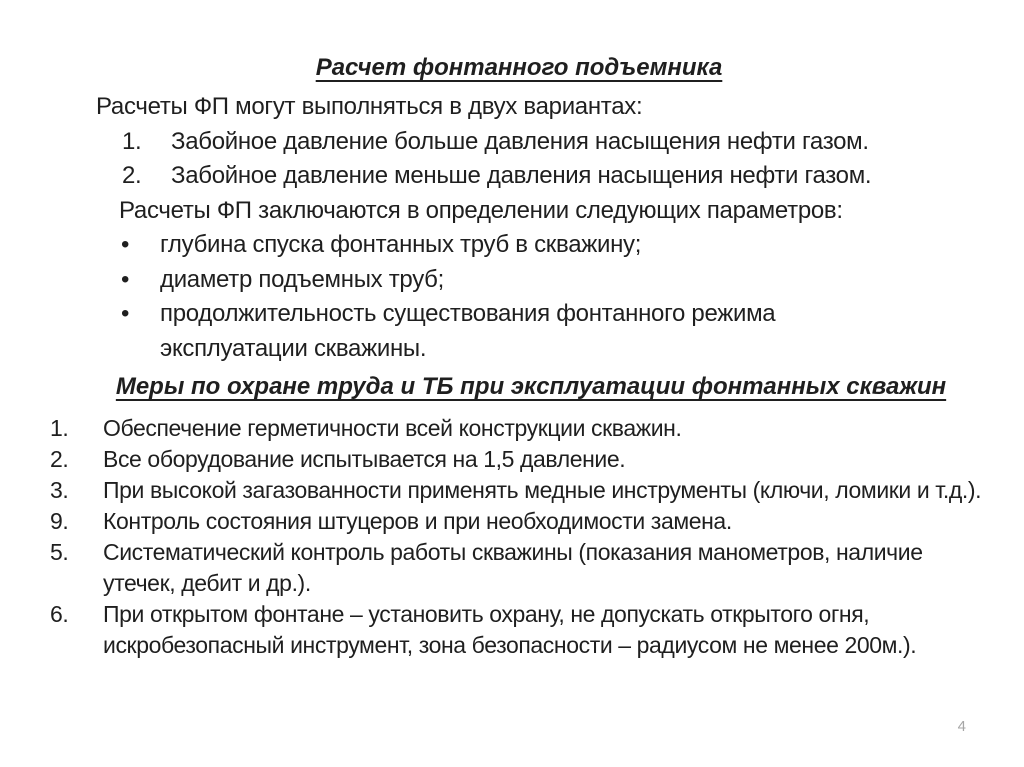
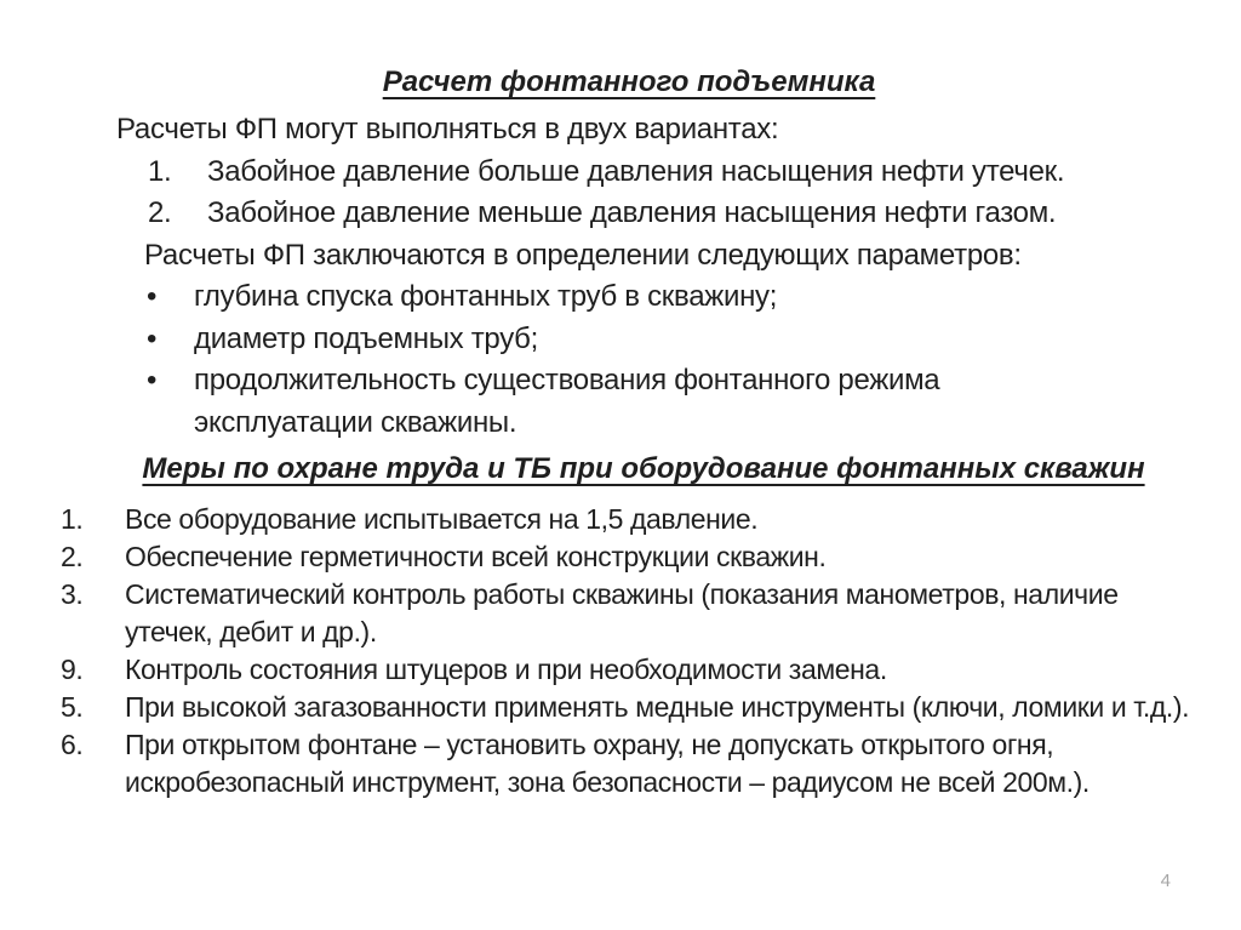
  Расчет фонтанного подъемника
  Расчеты ФП могут выполняться в двух вариантах:
  1.
- Забойное давление больше давления насыщения нефти газом.
+ Забойное давление больше давления насыщения нефти утечек.
  2.
  Забойное давление меньше давления насыщения нефти газом.
  Расчеты ФП заключаются в определении следующих параметров:
  •
  глубина спуска фонтанных труб в скважину;
  •
  диаметр подъемных труб;
  •
  продолжительность существования фонтанного режима эксплуатации скважины.
- Меры по охране труда и ТБ при эксплуатации фонтанных скважин
+ Меры по охране труда и ТБ при оборудование фонтанных скважин
  1.
- Обеспечение герметичности всей конструкции скважин.
+ Все оборудование испытывается на 1,5 давление.
  2.
- Все оборудование испытывается на 1,5 давление.
+ Обеспечение герметичности всей конструкции скважин.
  3.
- При высокой загазованности применять медные инструменты (ключи, ломики и т.д.).
+ Систематический контроль работы скважины (показания манометров, наличие утечек, дебит и др.).
  9.
  Контроль состояния штуцеров и при необходимости замена.
  5.
- Систематический контроль работы скважины (показания манометров, наличие утечек, дебит и др.).
+ При высокой загазованности применять медные инструменты (ключи, ломики и т.д.).
  6.
- При открытом фонтане – установить охрану, не допускать открытого огня, искробезопасный инструмент, зона безопасности – радиусом не менее 200м.).
+ При открытом фонтане – установить охрану, не допускать открытого огня, искробезопасный инструмент, зона безопасности – радиусом не всей 200м.).
  4
